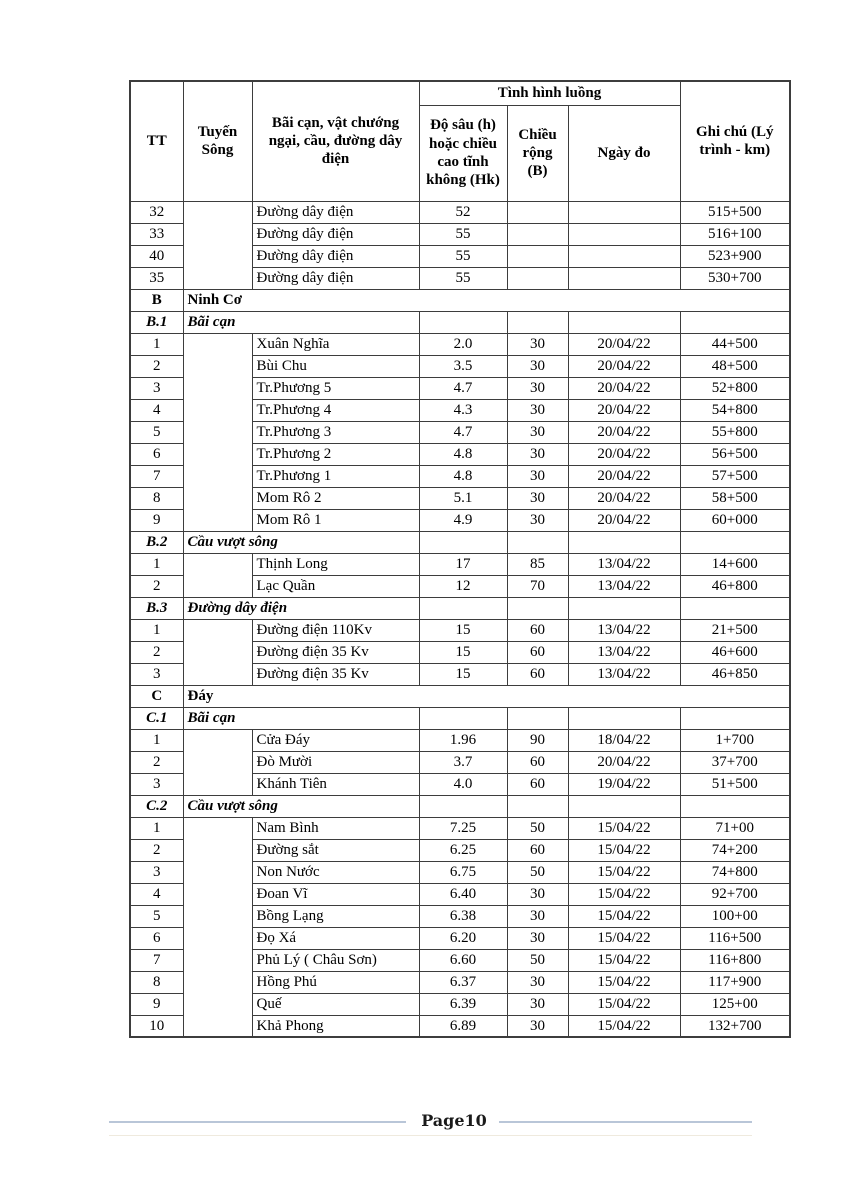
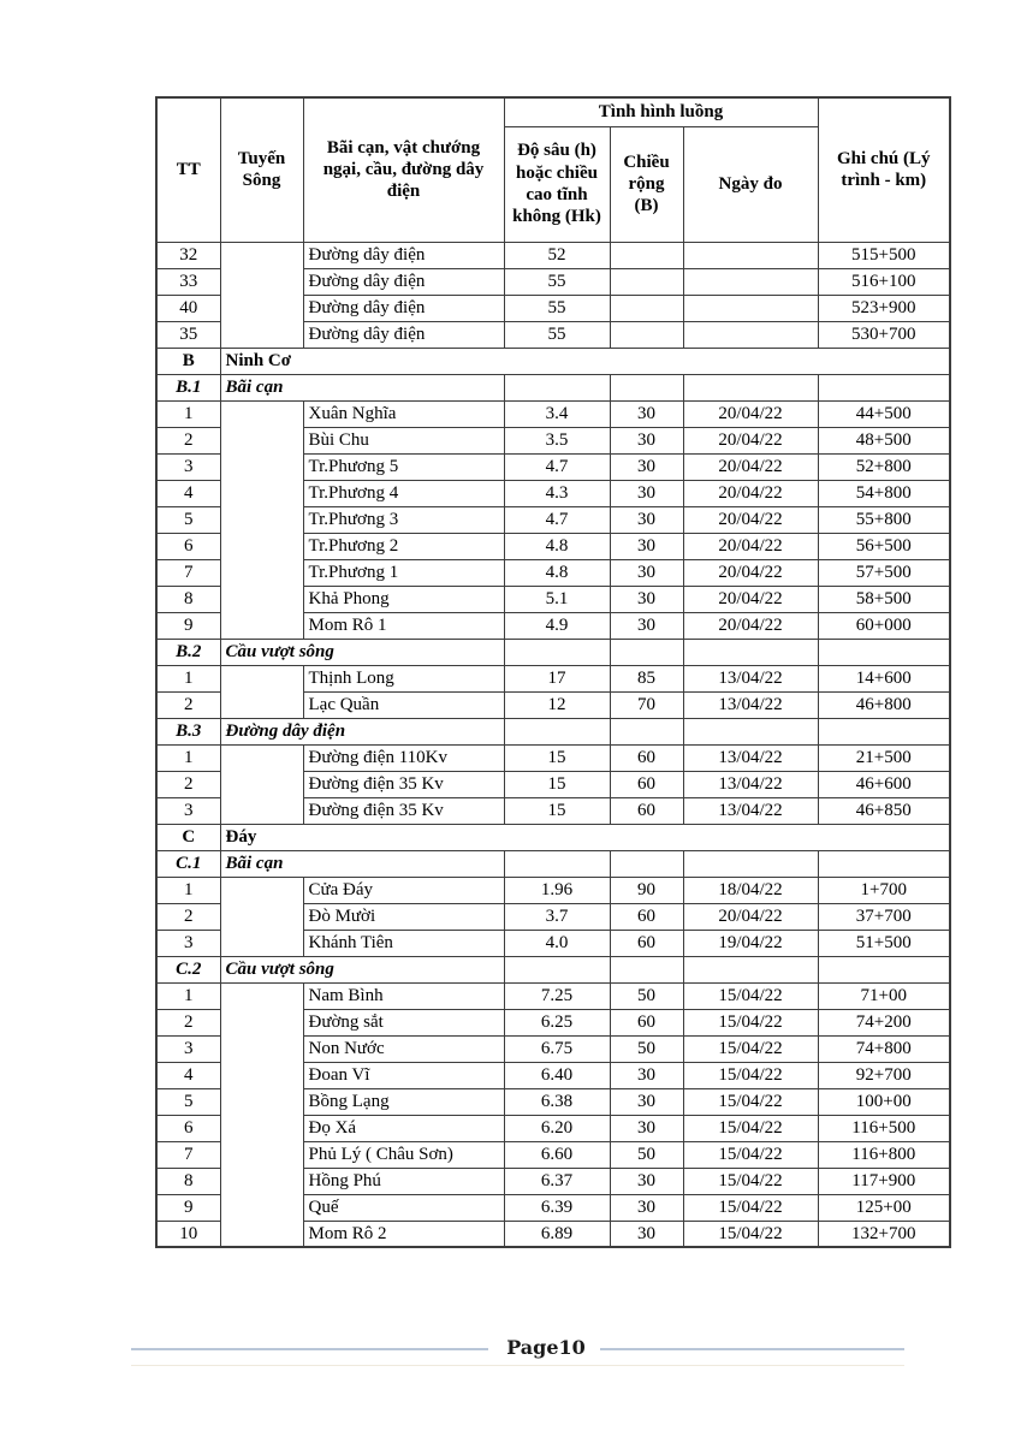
  TT	Tuyến Sông	Bãi cạn, vật chướng ngại, cầu, đường dây điện	Tình hình luồng	Ghi chú (Lý trình - km)
  Độ sâu (h) hoặc chiều cao tĩnh không (Hk)	Chiều rộng (B)	Ngày đo
  32		Đường dây điện	52			515+500
  33	Đường dây điện	55			516+100
  40	Đường dây điện	55			523+900
  35	Đường dây điện	55			530+700
  B	Ninh Cơ
  B.1	Bãi cạn
- 1		Xuân Nghĩa	2.0	30	20/04/22	44+500
+ 1		Xuân Nghĩa	3.4	30	20/04/22	44+500
  2	Bùi Chu	3.5	30	20/04/22	48+500
  3	Tr.Phương 5	4.7	30	20/04/22	52+800
  4	Tr.Phương 4	4.3	30	20/04/22	54+800
  5	Tr.Phương 3	4.7	30	20/04/22	55+800
  6	Tr.Phương 2	4.8	30	20/04/22	56+500
  7	Tr.Phương 1	4.8	30	20/04/22	57+500
- 8	Mom Rô 2	5.1	30	20/04/22	58+500
+ 8	Khả Phong	5.1	30	20/04/22	58+500
  9	Mom Rô 1	4.9	30	20/04/22	60+000
  B.2	Cầu vượt sông
  1		Thịnh Long	17	85	13/04/22	14+600
  2	Lạc Quần	12	70	13/04/22	46+800
  B.3	Đường dây điện
  1		Đường điện 110Kv	15	60	13/04/22	21+500
  2	Đường điện 35 Kv	15	60	13/04/22	46+600
  3	Đường điện 35 Kv	15	60	13/04/22	46+850
  C	Đáy
  C.1	Bãi cạn
  1		Cửa Đáy	1.96	90	18/04/22	1+700
  2	Đò Mười	3.7	60	20/04/22	37+700
  3	Khánh Tiên	4.0	60	19/04/22	51+500
  C.2	Cầu vượt sông
  1		Nam Bình	7.25	50	15/04/22	71+00
  2	Đường sắt	6.25	60	15/04/22	74+200
  3	Non Nước	6.75	50	15/04/22	74+800
  4	Đoan Vĩ	6.40	30	15/04/22	92+700
  5	Bồng Lạng	6.38	30	15/04/22	100+00
  6	Đọ Xá	6.20	30	15/04/22	116+500
  7	Phủ Lý ( Châu Sơn)	6.60	50	15/04/22	116+800
  8	Hồng Phú	6.37	30	15/04/22	117+900
  9	Quế	6.39	30	15/04/22	125+00
- 10	Khả Phong	6.89	30	15/04/22	132+700
+ 10	Mom Rô 2	6.89	30	15/04/22	132+700
  Page10
